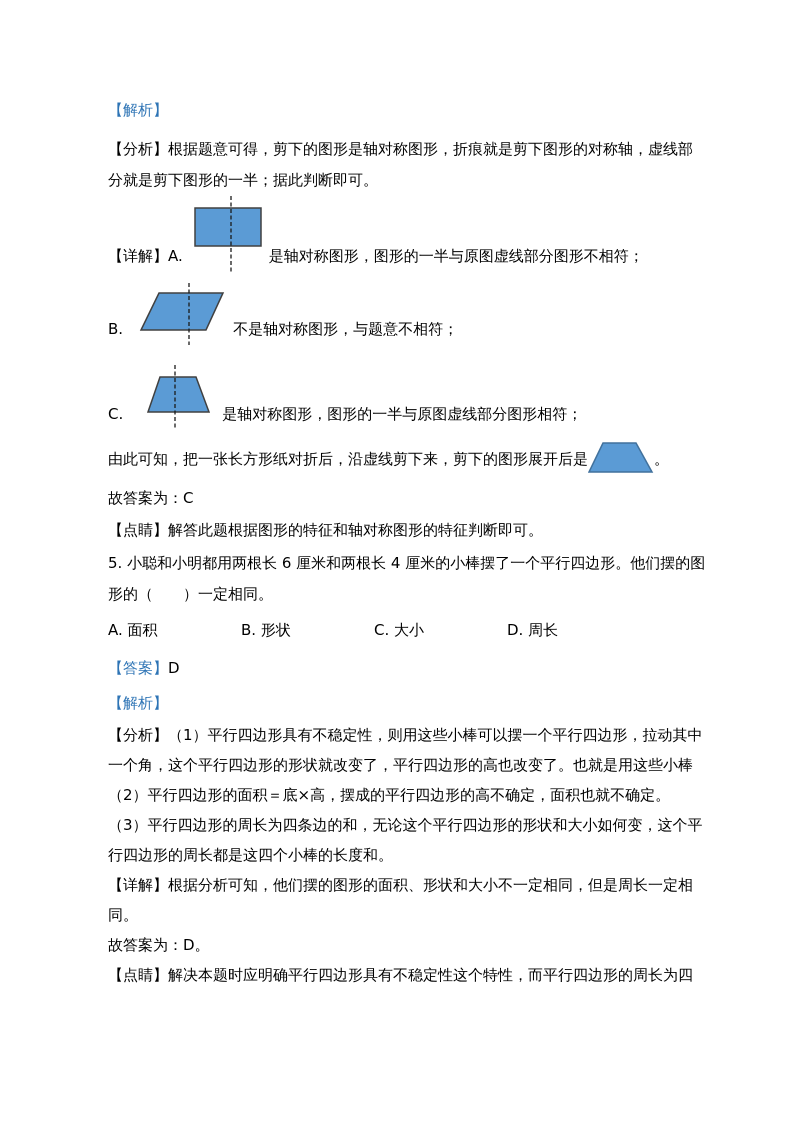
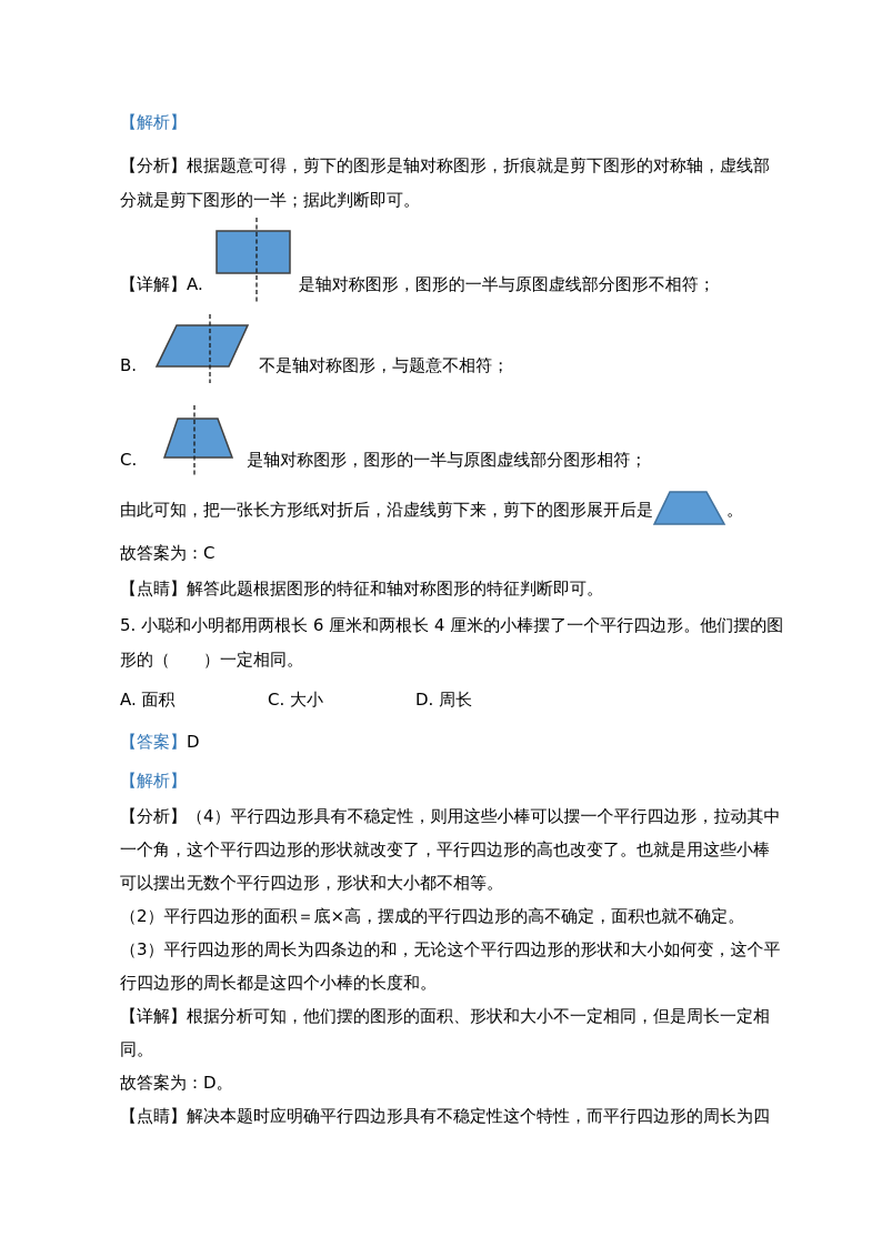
  【解析】
  【分析】根据题意可得，剪下的图形是轴对称图形，折痕就是剪下图形的对称轴，虚线部
  分就是剪下图形的一半；据此判断即可。
  【详解】A.
  是轴对称图形，图形的一半与原图虚线部分图形不相符；
  B.
  不是轴对称图形，与题意不相符；
  C.
  是轴对称图形，图形的一半与原图虚线部分图形相符；
  由此可知，把一张长方形纸对折后，沿虚线剪下来，剪下的图形展开后是
  。
  故答案为：C
  【点睛】解答此题根据图形的特征和轴对称图形的特征判断即可。
  5. 小聪和小明都用两根长 6 厘米和两根长 4 厘米的小棒摆了一个平行四边形。他们摆的图
  形的（ ）一定相同。
  A. 面积
- B. 形状
  C. 大小
  D. 周长
  【答案】D
  【解析】
- 【分析】（1）平行四边形具有不稳定性，则用这些小棒可以摆一个平行四边形，拉动其中
+ 【分析】（4）平行四边形具有不稳定性，则用这些小棒可以摆一个平行四边形，拉动其中
  一个角，这个平行四边形的形状就改变了，平行四边形的高也改变了。也就是用这些小棒
+ 可以摆出无数个平行四边形，形状和大小都不相等。
  （2）平行四边形的面积＝底×高，摆成的平行四边形的高不确定，面积也就不确定。
  （3）平行四边形的周长为四条边的和，无论这个平行四边形的形状和大小如何变，这个平
  行四边形的周长都是这四个小棒的长度和。
  【详解】根据分析可知，他们摆的图形的面积、形状和大小不一定相同，但是周长一定相
  同。
  故答案为：D。
  【点睛】解决本题时应明确平行四边形具有不稳定性这个特性，而平行四边形的周长为四
